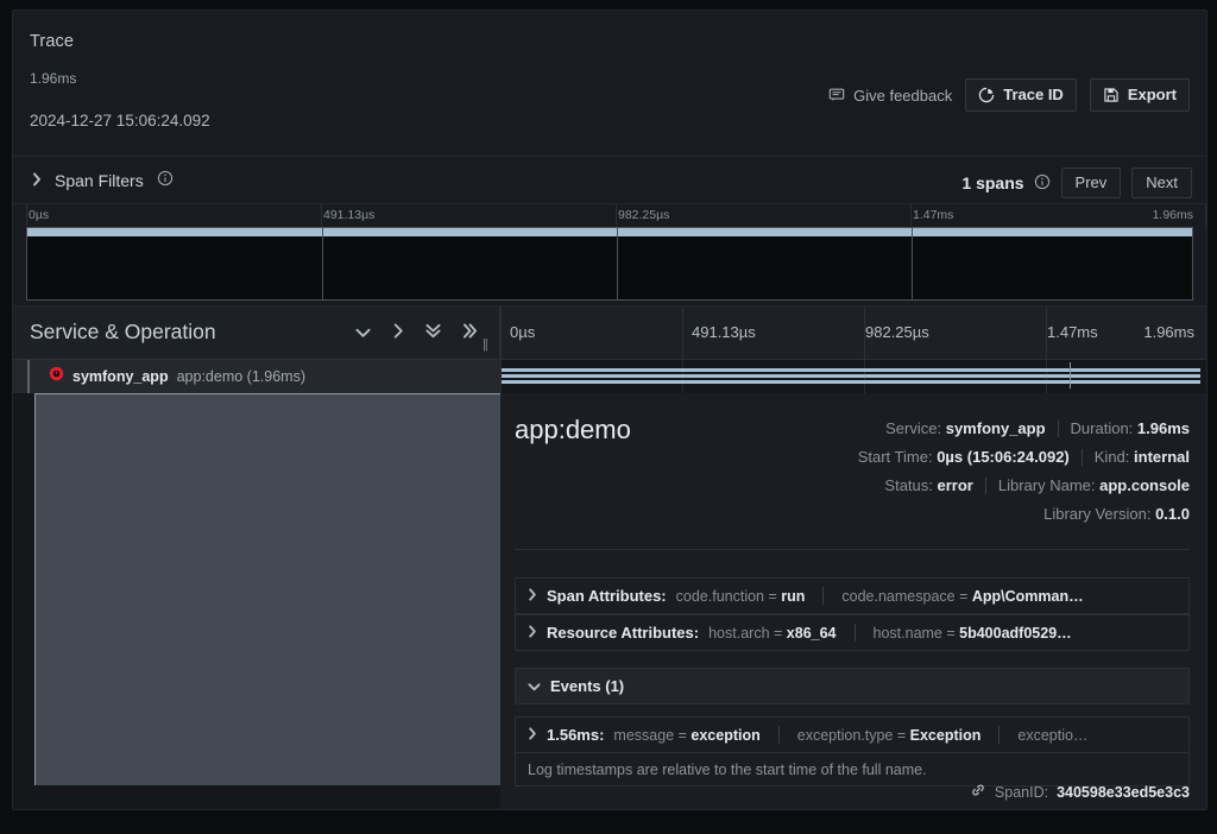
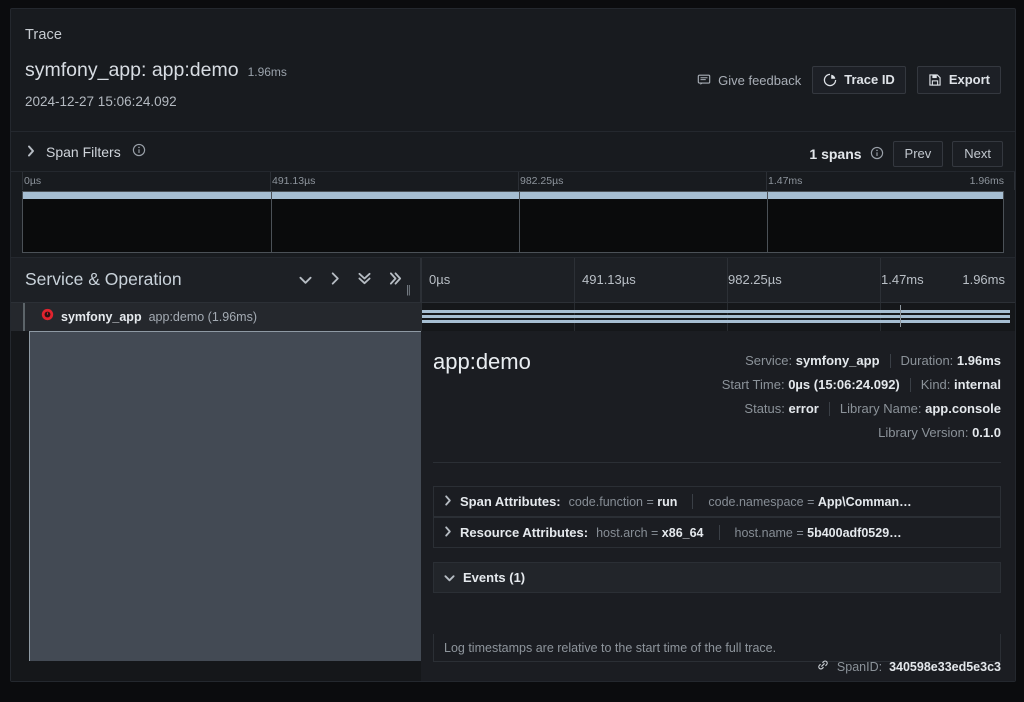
  Trace
+ symfony_app: app:demo
  1.96ms
  2024-12-27 15:06:24.092
  Give feedback
  Trace ID
  Export
  Span Filters
  1 spans
  Prev
  Next
  0µs
  491.13µs
  982.25µs
  1.47ms
  1.96ms
  Service & Operation
  ||
  0µs
  491.13µs
  982.25µs
  1.47ms
  1.96ms
  symfony_app
  app:demo (1.96ms)
  app:demo
  Service:
  symfony_app
  Duration:
  1.96ms
  Start Time:
  0µs (15:06:24.092)
  Kind:
  internal
  Status:
  error
  Library Name:
  app.console
  Library Version:
  0.1.0
  Span Attributes:
  code.function = run
  code.namespace = App\Comman…
  Resource Attributes:
  host.arch = x86_64
  host.name = 5b400adf0529…
  Events (1)
- 1.56ms:
- message = exception
- exception.type = Exception
- exceptio…
- Log timestamps are relative to the start time of the full name.
+ Log timestamps are relative to the start time of the full trace.
  SpanID:
  340598e33ed5e3c3
